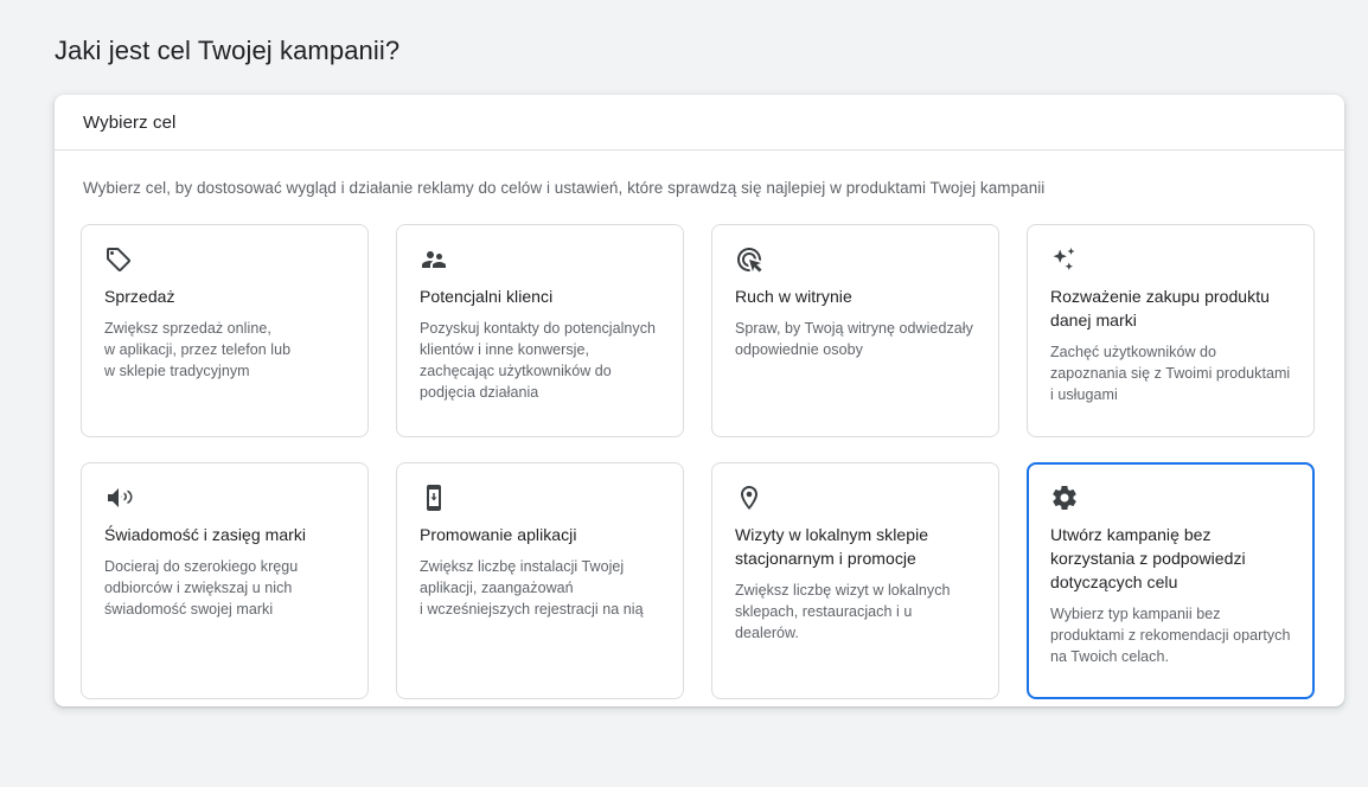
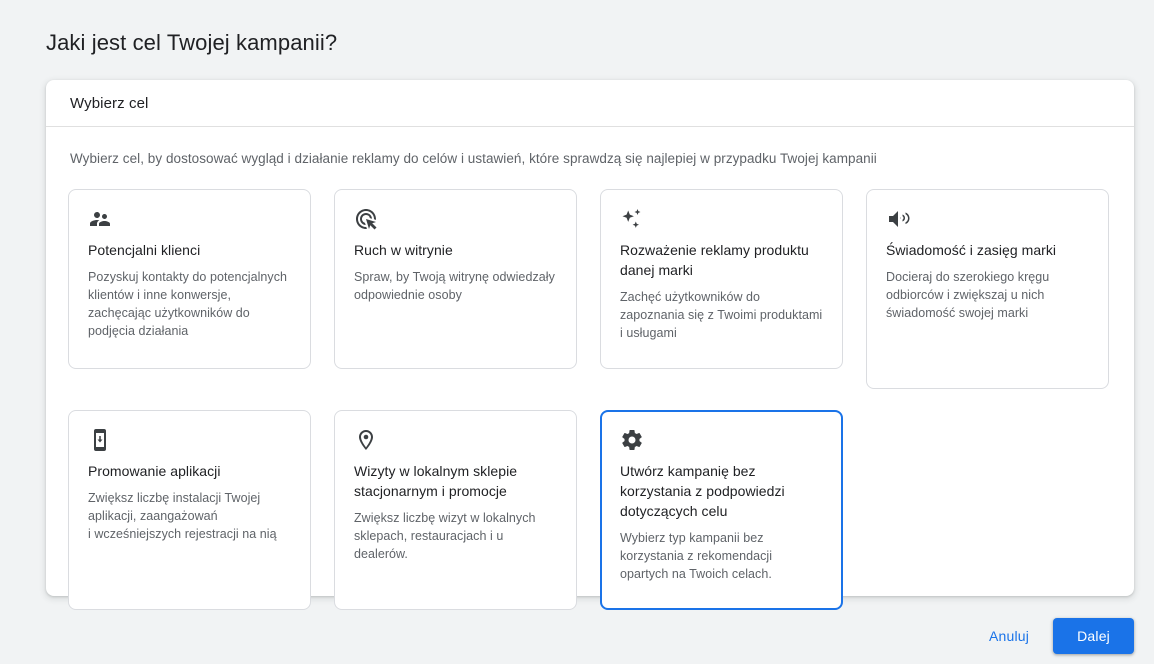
  Jaki jest cel Twojej kampanii?
  Wybierz cel
- Wybierz cel, by dostosować wygląd i działanie reklamy do celów i ustawień, które sprawdzą się najlepiej w produktami Twojej kampanii
+ Wybierz cel, by dostosować wygląd i działanie reklamy do celów i ustawień, które sprawdzą się najlepiej w przypadku Twojej kampanii
- Sprzedaż
- Zwiększ sprzedaż online,
- w aplikacji, przez telefon lub
- w sklepie tradycyjnym
  Potencjalni klienci
  Pozyskuj kontakty do potencjalnych klientów i inne konwersje, zachęcając użytkowników do podjęcia działania
  Ruch w witrynie
  Spraw, by Twoją witrynę odwiedzały odpowiednie osoby
- Rozważenie zakupu produktu danej marki
+ Rozważenie reklamy produktu danej marki
  Zachęć użytkowników do zapoznania się z Twoimi produktami i usługami
  Świadomość i zasięg marki
  Docieraj do szerokiego kręgu odbiorców i zwiększaj u nich świadomość swojej marki
  Promowanie aplikacji
  Zwiększ liczbę instalacji Twojej aplikacji, zaangażowań
  i wcześniejszych rejestracji na nią
  Wizyty w lokalnym sklepie stacjonarnym i promocje
  Zwiększ liczbę wizyt w lokalnych sklepach, restauracjach i u dealerów.
  Utwórz kampanię bez korzystania z podpowiedzi dotyczących celu
- Wybierz typ kampanii bez produktami z rekomendacji opartych na Twoich celach.
+ Wybierz typ kampanii bez korzystania z rekomendacji opartych na Twoich celach.
+ Anuluj
+ Dalej
